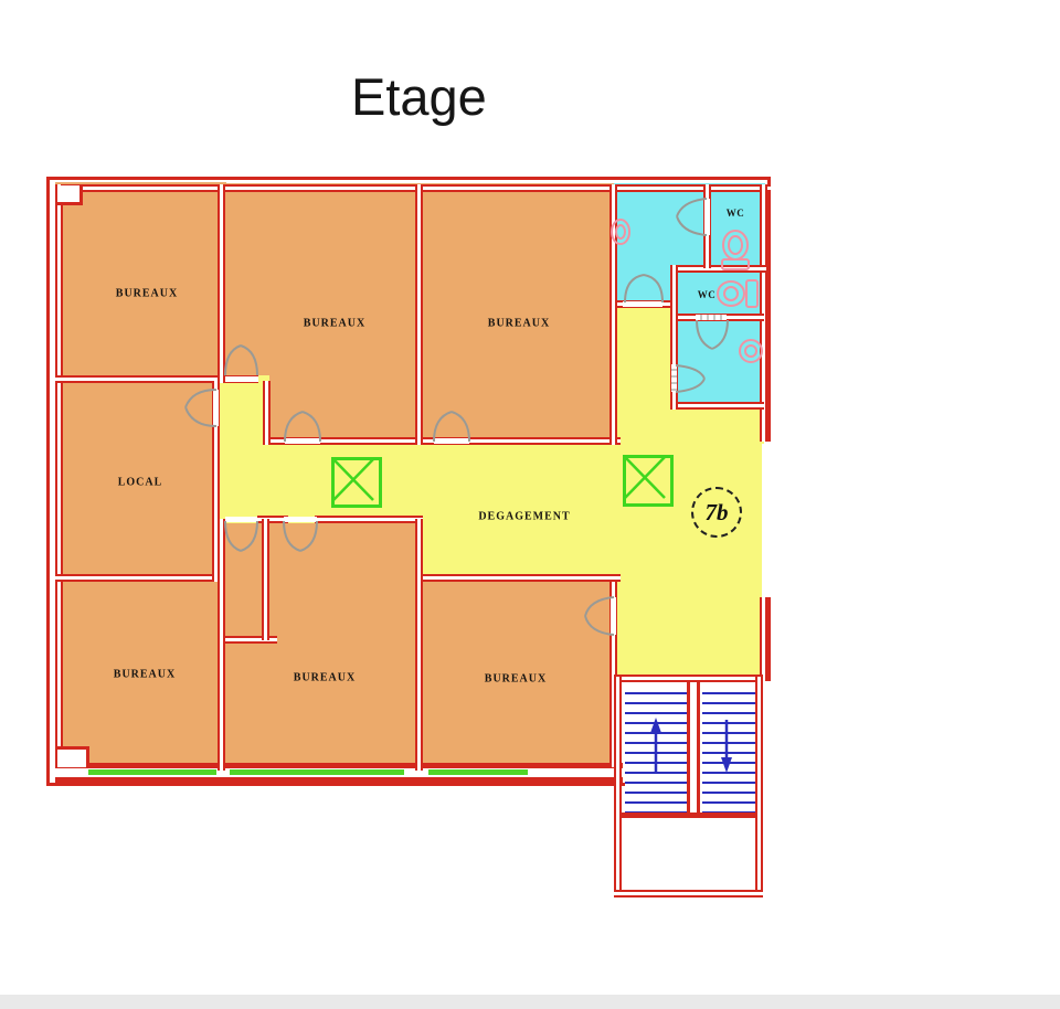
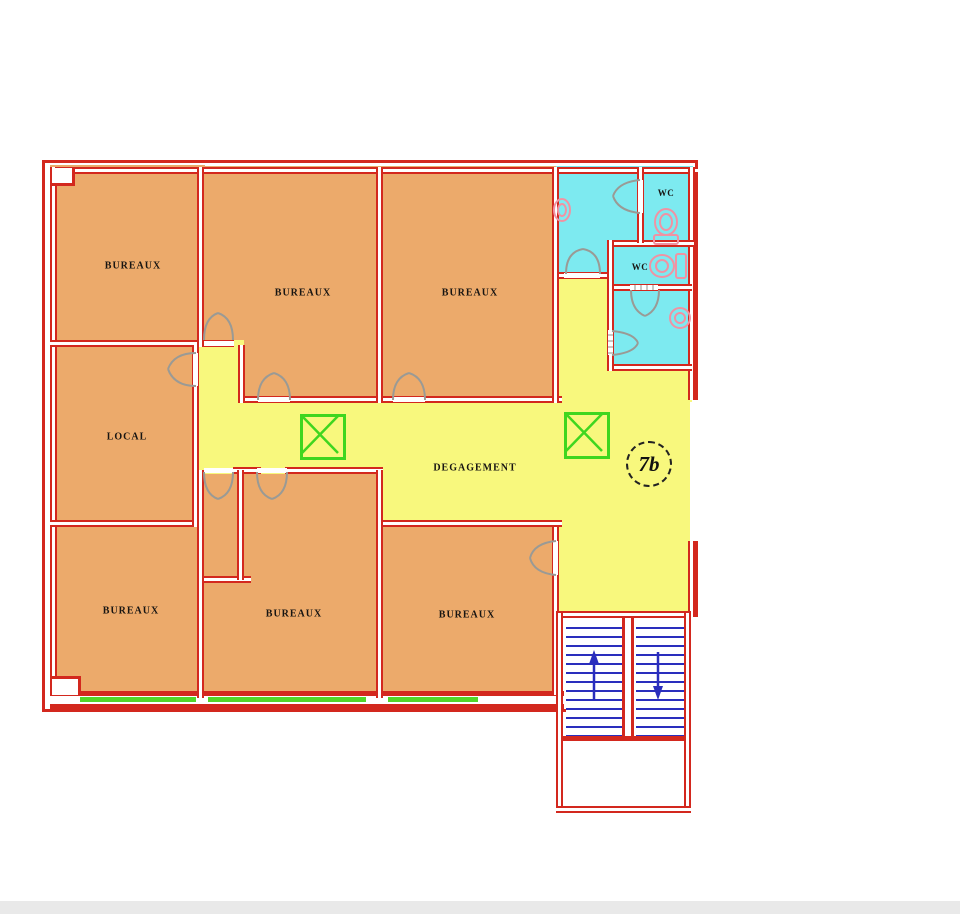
- Etage
  7b
  BUREAUX
  BUREAUX
  BUREAUX
  LOCAL
  BUREAUX
  BUREAUX
  BUREAUX
  DEGAGEMENT
  WC
  WC
